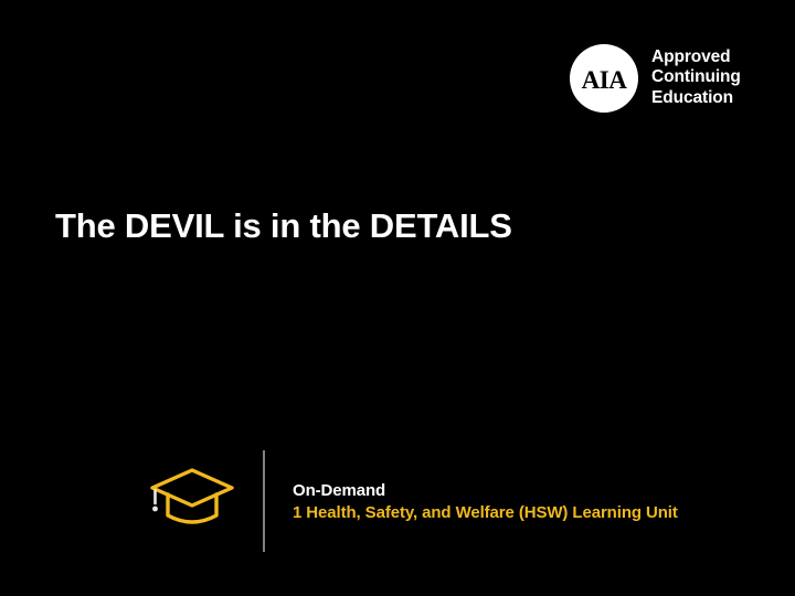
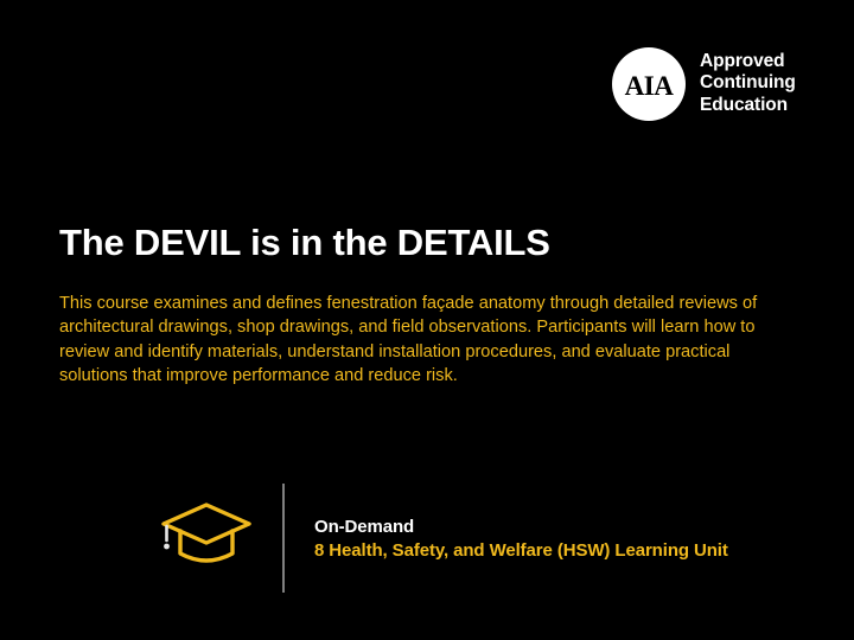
  AIA
  Approved
  Continuing
  Education
  The DEVIL is in the DETAILS
+ This course examines and defines fenestration façade anatomy through detailed reviews of architectural drawings, shop drawings, and field observations. Participants will learn how to review and identify materials, understand installation procedures, and evaluate practical solutions that improve performance and reduce risk.
  On-Demand
- 1 Health, Safety, and Welfare (HSW) Learning Unit
+ 8 Health, Safety, and Welfare (HSW) Learning Unit
